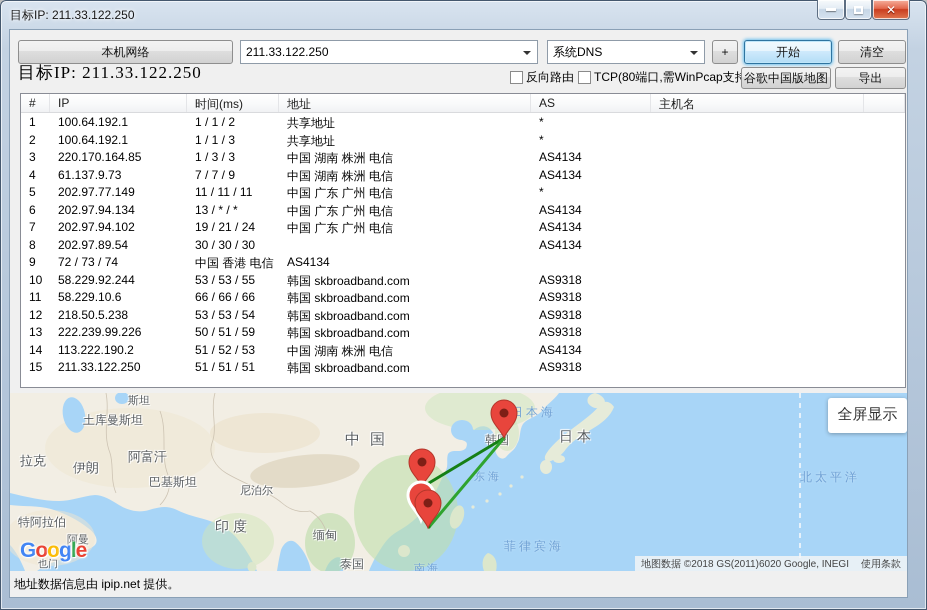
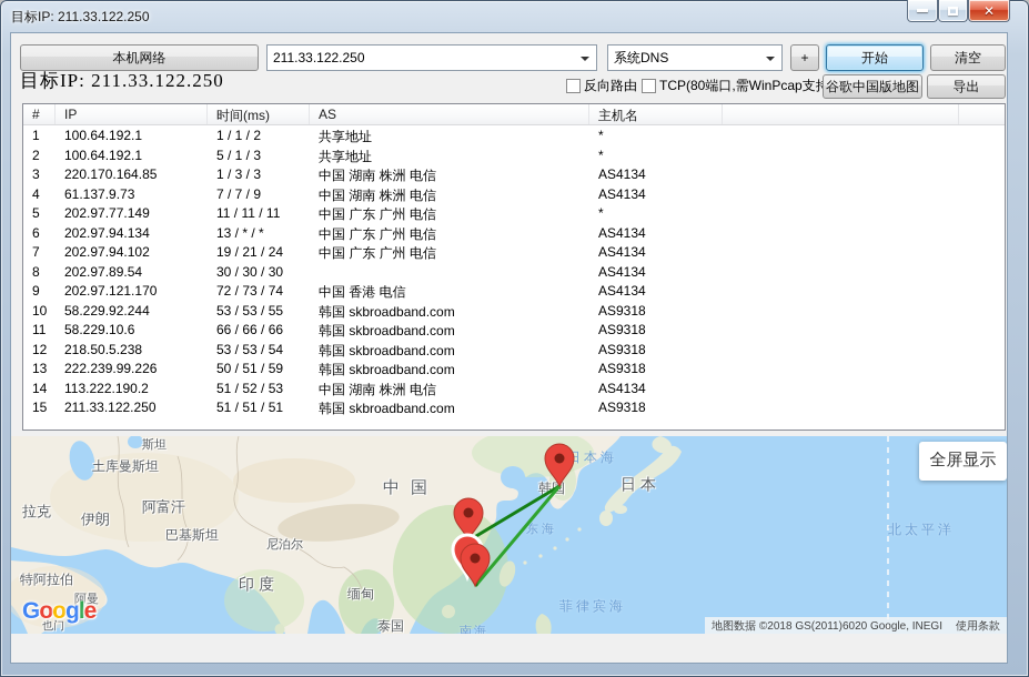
  目标IP: 211.33.122.250
  ✕
  本机网络
  211.33.122.250
  系统DNS
  +
  开始
  清空
  目标IP: 211.33.122.250
  反向路由
  TCP(80端口,需WinPcap支
  谷歌中国版地图
  导出
  #
  IP
  时间(ms)
- 地址
  AS
  主机名
  1
  100.64.192.1
  1 / 1 / 2
  共享地址
  *
  2
  100.64.192.1
- 1 / 1 / 3
+ 5 / 1 / 3
  共享地址
  *
  3
  220.170.164.85
  1 / 3 / 3
  中国 湖南 株洲 电信
  AS4134
  4
  61.137.9.73
  7 / 7 / 9
  中国 湖南 株洲 电信
  AS4134
  5
  202.97.77.149
  11 / 11 / 11
  中国 广东 广州 电信
  *
  6
  202.97.94.134
  13 / * / *
  中国 广东 广州 电信
  AS4134
  7
  202.97.94.102
  19 / 21 / 24
  中国 广东 广州 电信
  AS4134
  8
  202.97.89.54
  30 / 30 / 30
  AS4134
  9
+ 202.97.121.170
  72 / 73 / 74
  中国 香港 电信
  AS4134
  10
  58.229.92.244
  53 / 53 / 55
  韩国 skbroadband.com
  AS9318
  11
  58.229.10.6
  66 / 66 / 66
  韩国 skbroadband.com
  AS9318
  12
  218.50.5.238
  53 / 53 / 54
  韩国 skbroadband.com
  AS9318
  13
  222.239.99.226
  50 / 51 / 59
  韩国 skbroadband.com
  AS9318
  14
  113.222.190.2
  51 / 52 / 53
  中国 湖南 株洲 电信
  AS4134
  15
  211.33.122.250
  51 / 51 / 51
  韩国 skbroadband.com
  AS9318
  斯坦
  土库曼斯坦
  阿富汗
  伊朗
  拉克
  巴基斯坦
  尼泊尔
  特阿拉伯
  阿曼
  也门
  印度
  缅甸
  泰国
  中国
  日本
  日本海
  东海
  菲律宾海
  北太平洋
  南海
  全屏显示
  Google
  地图数据 ©2018 GS(2011)6020 Google, INEGI
  使用条款
- 地址数据信息由 ipip.net 提供。
